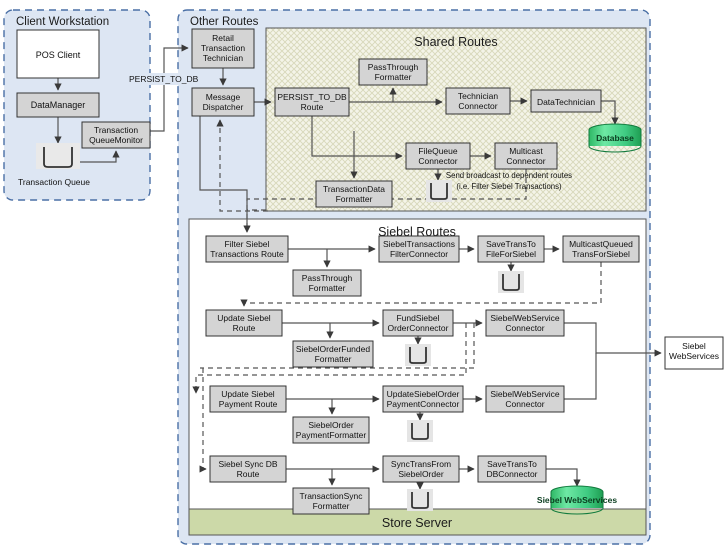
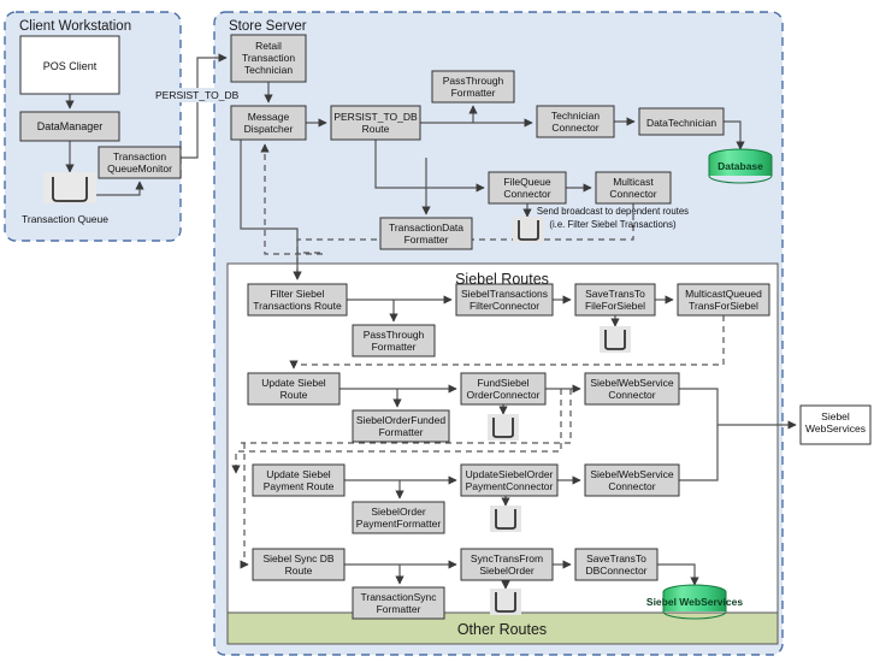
  Client Workstation
- Other Routes
+ Store Server
- Shared Routes
  Siebel Routes
- Store Server
+ Other Routes
  POS Client
  DataManager
  Transaction
  QueueMonitor
  Transaction Queue
  PERSIST_TO_DB
  Retail
  Transaction
  Technician
  Message
  Dispatcher
  PERSIST_TO_DB
  Route
  PassThrough
  Formatter
  Technician
  Connector
  DataTechnician
  Database
  FileQueue
  Connector
  Multicast
  Connector
  TransactionData
  Formatter
  Send broadcast to dependent routes
  (i.e. Filter Siebel Transactions)
  Filter Siebel
  Transactions Route
  PassThrough
  Formatter
  SiebelTransactions
  FilterConnector
  SaveTransTo
  FileForSiebel
  MulticastQueued
  TransForSiebel
  Update Siebel
  Route
  SiebelOrderFunded
  Formatter
  FundSiebel
  OrderConnector
  SiebelWebService
  Connector
  Update Siebel
  Payment Route
  SiebelOrder
  PaymentFormatter
  UpdateSiebelOrder
  PaymentConnector
  SiebelWebService
  Connector
  Siebel Sync DB
  Route
  TransactionSync
  Formatter
  SyncTransFrom
  SiebelOrder
  SaveTransTo
  DBConnector
  Siebel WebServices
  Siebel
  WebServices
